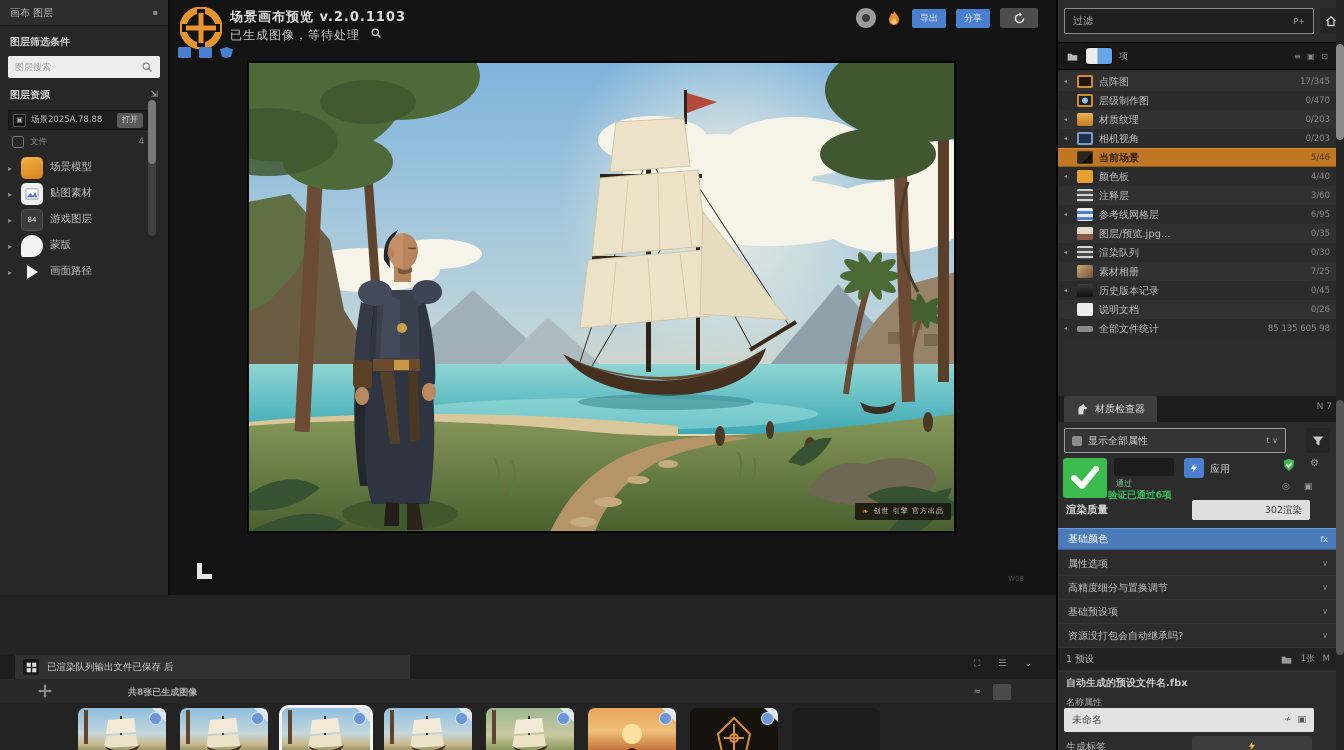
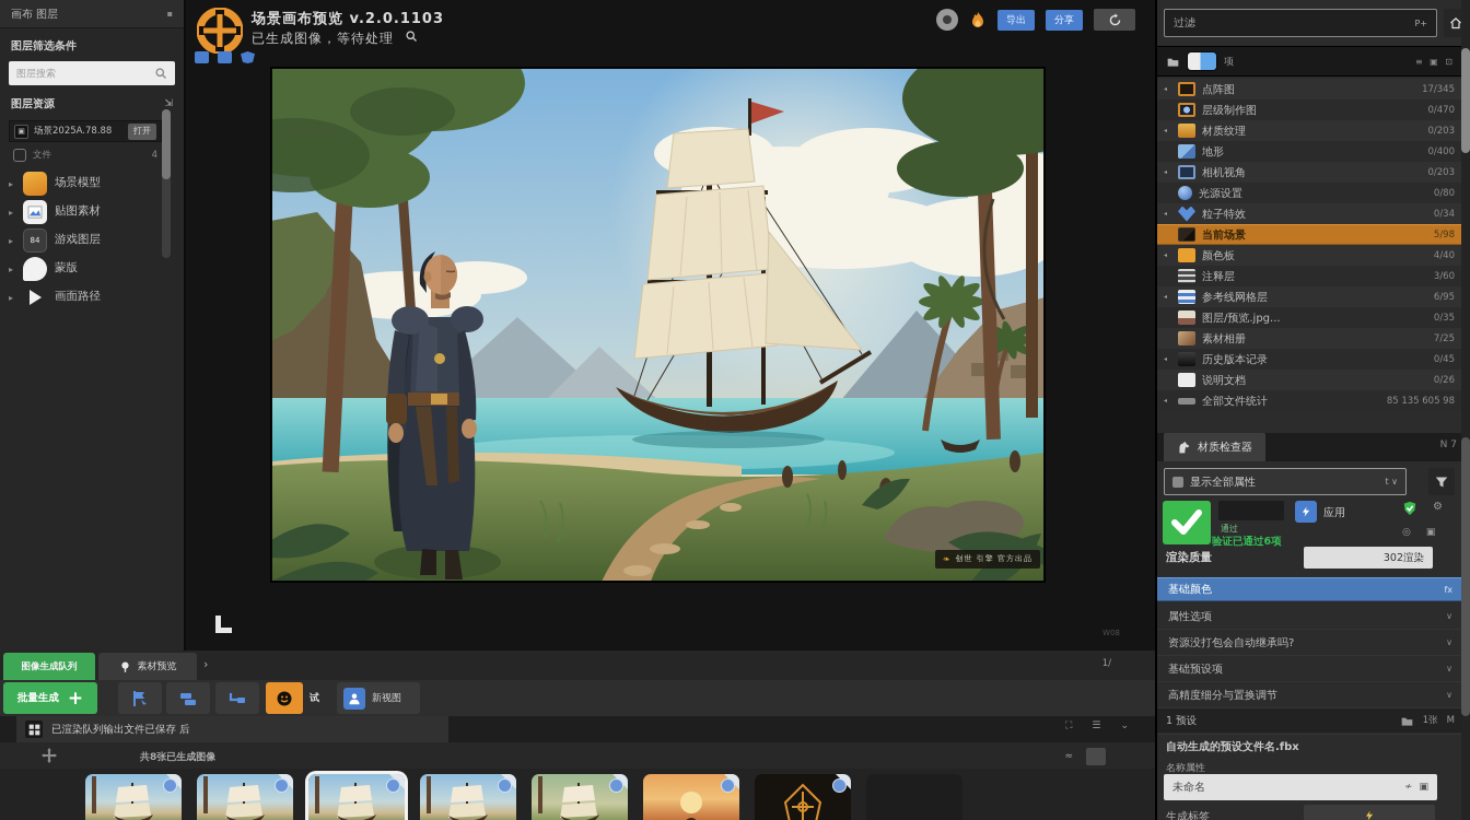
  画布 图层
  ▪
  图层筛选条件
  图层搜索
  图层资源
  ⇲
  ▣
  场景2025A.78.88
  打开
  文件
  4
  ▸
  场景模型
  ▸
  贴图素材
  ▸
  84
  游戏图层
  ▸
  蒙版
  ▸
  画面路径
  场景画布预览 v.2.0.1103
  已生成图像，等待处理
  导出
  分享
  ❧
  创世 引擎 官方出品
  W08
+ 图像生成队列
+ 素材预览
+ ›
+ 1/
+ 批量生成
+ +
+ 试
+ 新视图
  已渲染队列输出文件已保存 后
  ⛶
  ☰
  ⌄
  共8张已生成图像
  ≈
  过滤
  P+
  项
  ≡ ▣ ⊡
  点阵图
  17/345
  层级制作图
  0/470
  材质纹理
  0/203
+ 地形
+ 0/400
  相机视角
  0/203
+ 光源设置
+ 0/80
+ 粒子特效
+ 0/34
  当前场景
- 5/46
+ 5/98
  颜色板
  4/40
  注释层
  3/60
  参考线网格层
  6/95
  图层/预览.jpg...
  0/35
- 渲染队列
- 0/30
  素材相册
  7/25
  历史版本记录
  0/45
  说明文档
  0/26
  全部文件统计
  85 135 605 98
  材质检查器
  N 7
  显示全部属性
  t ∨
  通过
  验证已通过6项
  应用
  ⚙
  ◎
  ▣
  渲染质量
  302渲染
  基础颜色
  fx
  属性选项
  ∨
- 高精度细分与置换调节
+ 资源没打包会自动继承吗?
  ∨
  基础预设项
  ∨
- 资源没打包会自动继承吗?
+ 高精度细分与置换调节
  ∨
  1 预设
  1张
  M
  自动生成的预设文件名.fbx
  名称属性
  未命名
  ≁
  ▣
  生成标签
